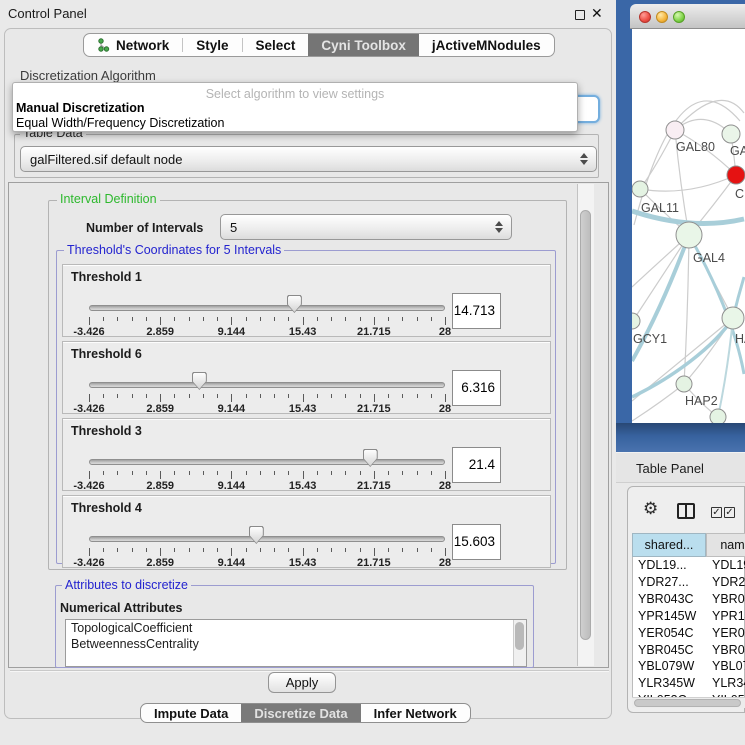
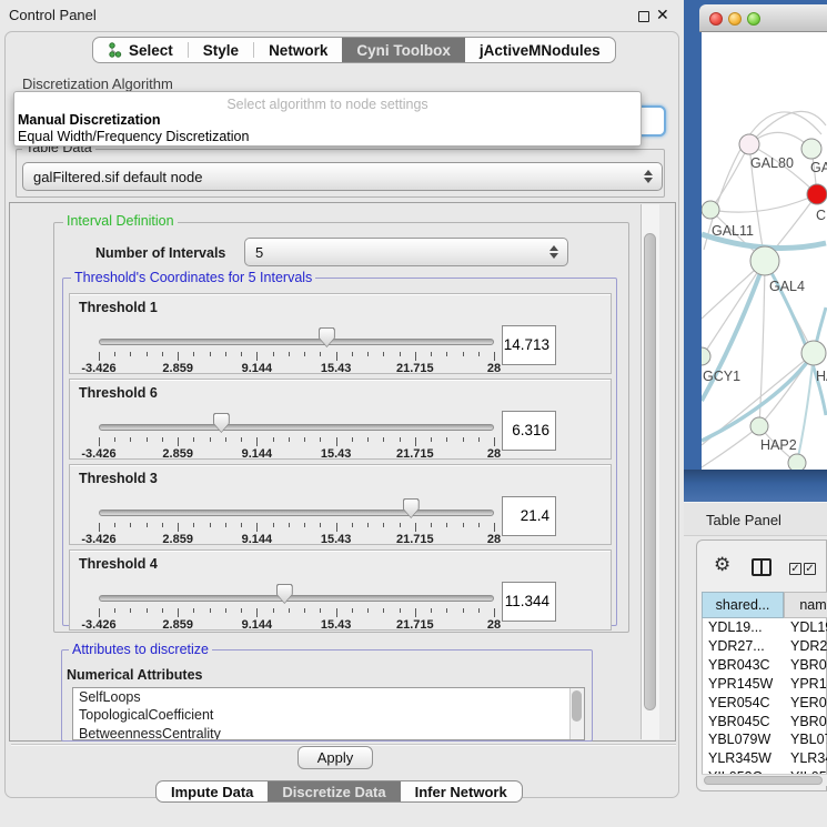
  Control Panel
  ✕
- Network
+ Select
  Style
- Select
+ Network
  Cyni Toolbox
  jActiveMNodules
  Discretization Algorithm
- Select algorithm to view settings
+ Select algorithm to node settings
  Manual Discretization
  Equal Width/Frequency Discretization
  Table Data
  galFiltered.sif default node
  Interval Definition
  Number of Intervals
  5
  Threshold's Coordinates for 5 Intervals
  Threshold 1
  -3.426
  2.859
  9.144
  15.43
  21.715
  28
  14.713
  Threshold 6
  -3.426
  2.859
  9.144
  15.43
  21.715
  28
  6.316
  Threshold 3
  -3.426
  2.859
  9.144
  15.43
  21.715
  28
  21.4
  Threshold 4
  -3.426
  2.859
  9.144
  15.43
  21.715
  28
- 15.603
+ 11.344
  Attributes to discretize
  Numerical Attributes
+ SelfLoops
  TopologicalCoefficient
  BetweennessCentrality
  Apply
  Impute Data
  Discretize Data
  Infer Network
  GAL80
  GA
  C
  GAL11
  GAL4
  GCY1
  HAP2
  Table Panel
  ⚙
  ✓
  ✓
  shared...
  nam
  YDL19...
  YDL1
  YDR27...
  YDR2
  YBR043C
  YPR145W
  YER054C
  YBR045C
  YBL079W
  YLR345W
